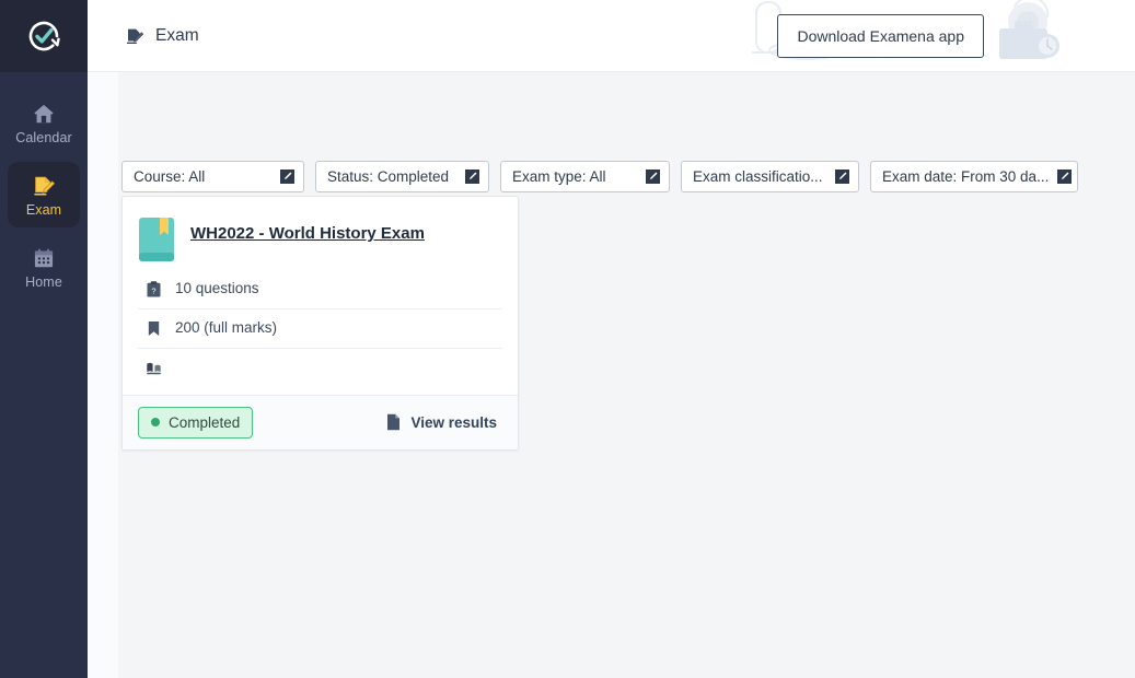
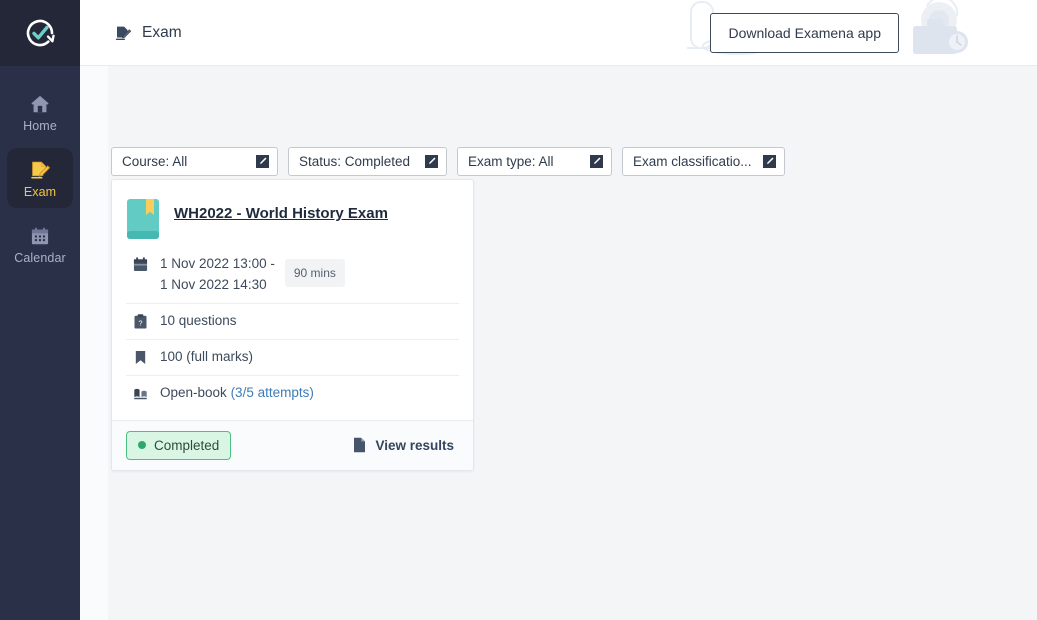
- Calendar
+ Home
  Exam
- Home
+ Calendar
  Exam
  Download Examena app
  Course: All
  Status: Completed
  Exam type: All
  Exam classificatio...
- Exam date: From 30 da...
  WH2022 - World History Exam
+ 1 Nov 2022 13:00 -
+ 1 Nov 2022 14:30
+ 90 mins
  ?
  10 questions
- 200 (full marks)
+ 100 (full marks)
+ Open-book (3/5 attempts)
  Completed
  View results
